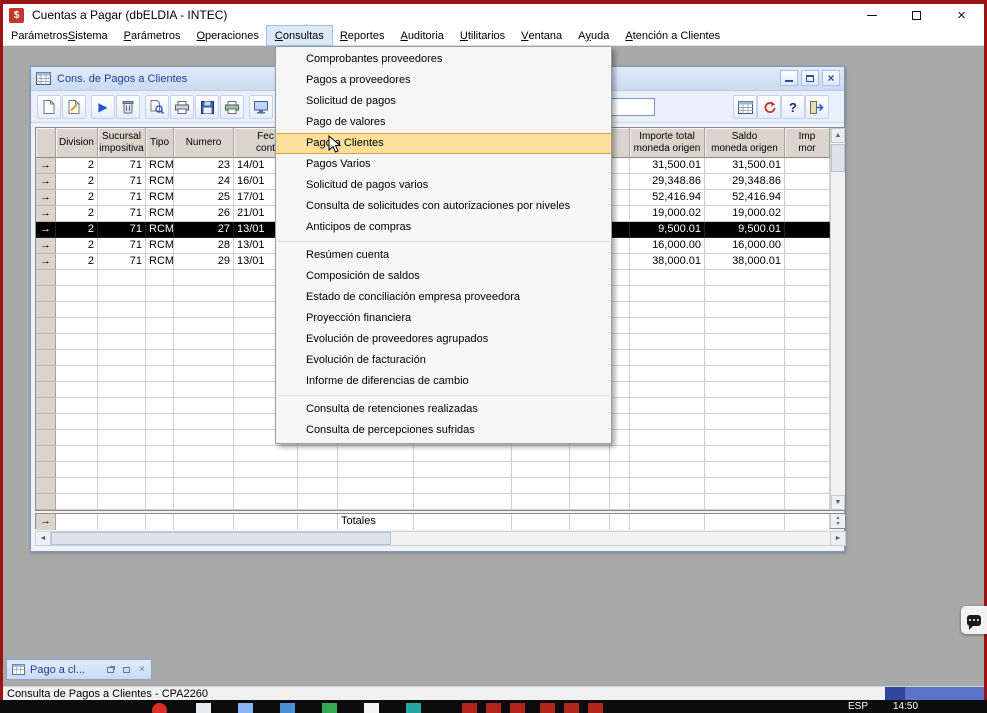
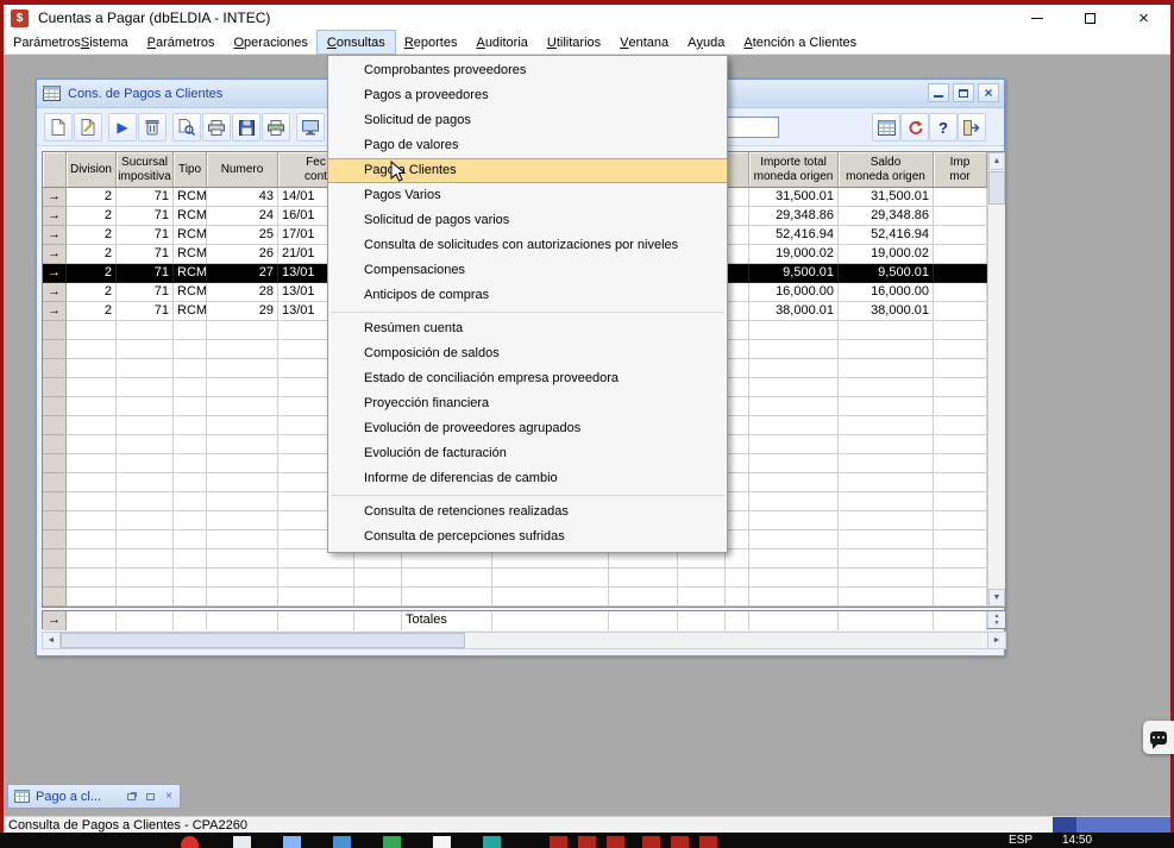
  $
  Cuentas a Pagar (dbELDIA - INTEC)
  ×
  Parámetros
  S
  istema
  P
  arámetros
  O
  peraciones
  C
  onsultas
  R
  eportes
  A
  uditoria
  U
  tilitarios
  V
  entana
  A
  y
  uda
  A
  tención a Clientes
  Cons. de Pagos a Clientes
  ×
  ▶
  ?
  Division
  Sucursal
  impositiva
  Tipo
  Numero
  Fec
  cont
  Importe total
  moneda origen
  Saldo
  moneda origen
  Imp
  mor
  →
  2
  71
  RCM
- 23
+ 43
  14/01
  31,500.01
  31,500.01
  →
  2
  71
  RCM
  24
  16/01
  29,348.86
  29,348.86
  →
  2
  71
  RCM
  25
  17/01
  52,416.94
  52,416.94
  →
  2
  71
  RCM
  26
  21/01
  19,000.02
  19,000.02
  →
  2
  71
  RCM
  27
  13/01
  9,500.01
  9,500.01
  →
  2
  71
  RCM
  28
  13/01
  16,000.00
  16,000.00
  →
  2
  71
  RCM
  29
  13/01
  38,000.01
  38,000.01
  →
  Totales
  Pago a cl...
  ×
  Comprobantes proveedores
  Pagos a proveedores
  Solicitud de pagos
  Pago de valores
  Pag Clientes
  Pagos Varios
  Solicitud de pagos varios
  Consulta de solicitudes con autorizaciones por niveles
+ Compensaciones
  Anticipos de compras
  Resúmen cuenta
  Composición de saldos
  Estado de conciliación empresa proveedora
  Proyección financiera
  Evolución de proveedores agrupados
  Evolución de facturación
  Informe de diferencias de cambio
  Consulta de retenciones realizadas
  Consulta de percepciones sufridas
  Consulta de Pagos a Clientes - CPA2260
  ESP
  14:50
